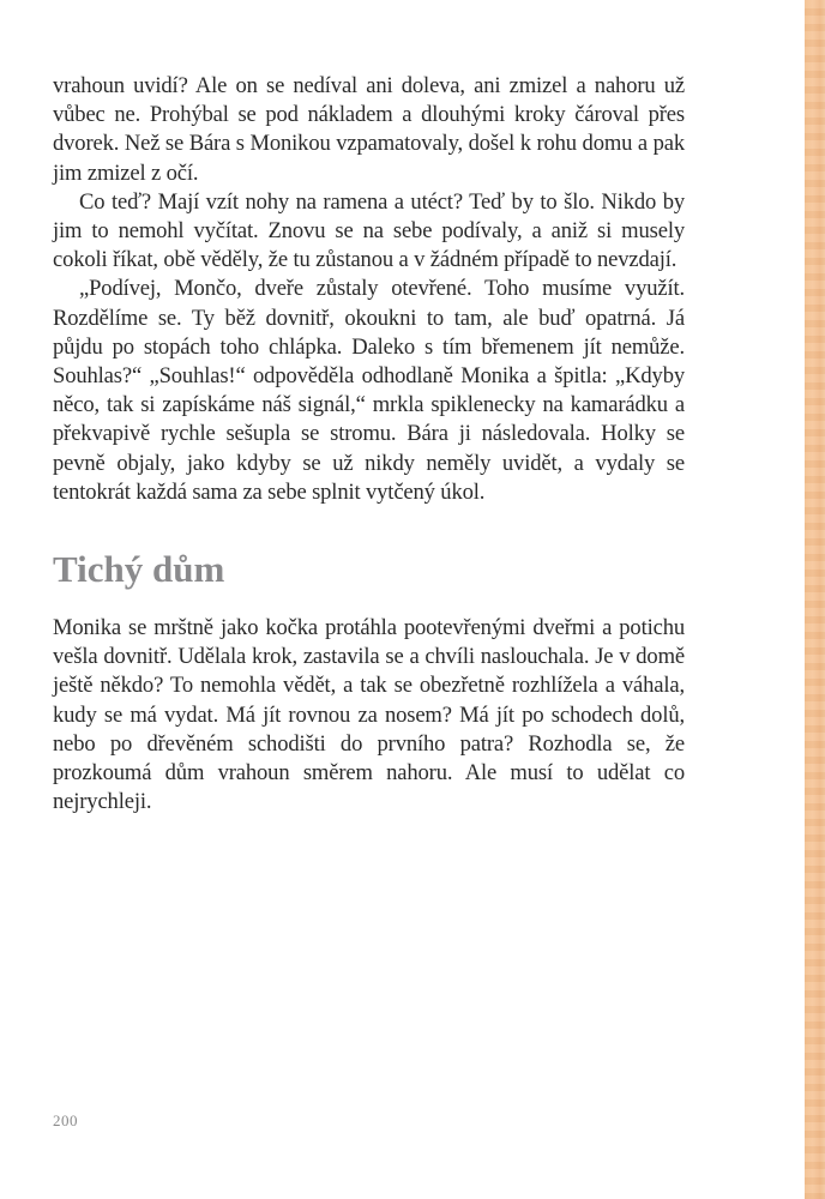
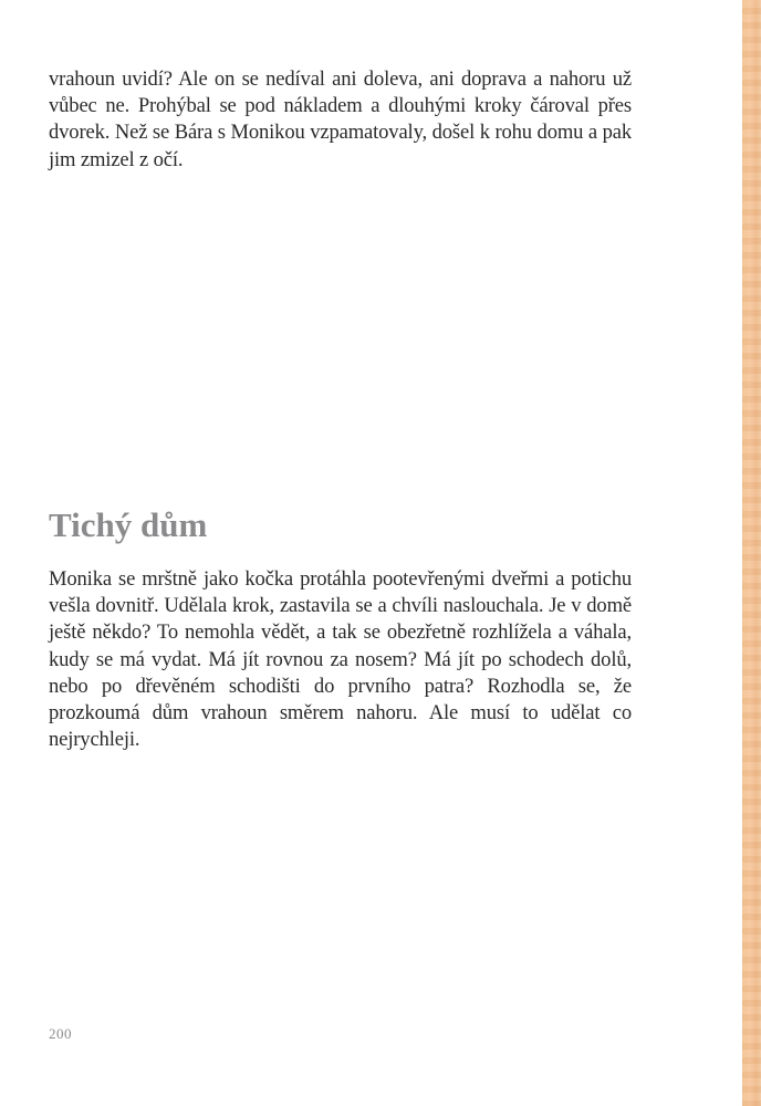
- vrahoun uvidí? Ale on se nedíval ani doleva, ani zmizel a nahoru už vůbec ne. Prohýbal se pod nákladem a dlouhými kroky čároval přes dvorek. Než se Bára s Monikou vzpamatovaly, došel k rohu domu a pak jim zmizel z očí.
+ vrahoun uvidí? Ale on se nedíval ani doleva, ani doprava a nahoru už vůbec ne. Prohýbal se pod nákladem a dlouhými kroky čároval přes dvorek. Než se Bára s Monikou vzpamatovaly, došel k rohu domu a pak jim zmizel z očí.
- Co teď? Mají vzít nohy na ramena a utéct? Teď by to šlo. Nikdo by jim to nemohl vyčítat. Znovu se na sebe podívaly, a aniž si mu­sely cokoli říkat, obě věděly, že tu zůstanou a v žádném případě to nevzdají.
- „Podívej, Mončo, dveře zůstaly otevřené. Toho musíme využít. Rozdělíme se. Ty běž dovnitř, okoukni to tam, ale buď opatrná. Já půjdu po stopách toho chlápka. Daleko s tím břemenem jít nemůže. Souhlas?“ „Souhlas!“ odpověděla odhodlaně Monika a špitla: „Kdyby něco, tak si zapískáme náš signál,“ mrkla spiklenecky na kamarádku a překvapivě rychle sešupla se stromu. Bára ji následo­vala. Holky se pevně objaly, jako kdyby se už nikdy neměly uvidět, a vydaly se tentokrát každá sama za sebe splnit vytčený úkol.
  Tichý dům
  Monika se mrštně jako kočka protáhla pootevřenými dveřmi a po­tichu vešla dovnitř. Udělala krok, zastavila se a chvíli naslouchala. Je v domě ještě někdo? To nemohla vědět, a tak se obezřetně rozhlí­žela a váhala, kudy se má vydat. Má jít rovnou za nosem? Má jít po schodech dolů, nebo po dřevěném schodišti do prvního patra? Roz­hodla se, že prozkoumá dům vrahoun směrem nahoru. Ale musí to udělat co nejrychleji.
  200
